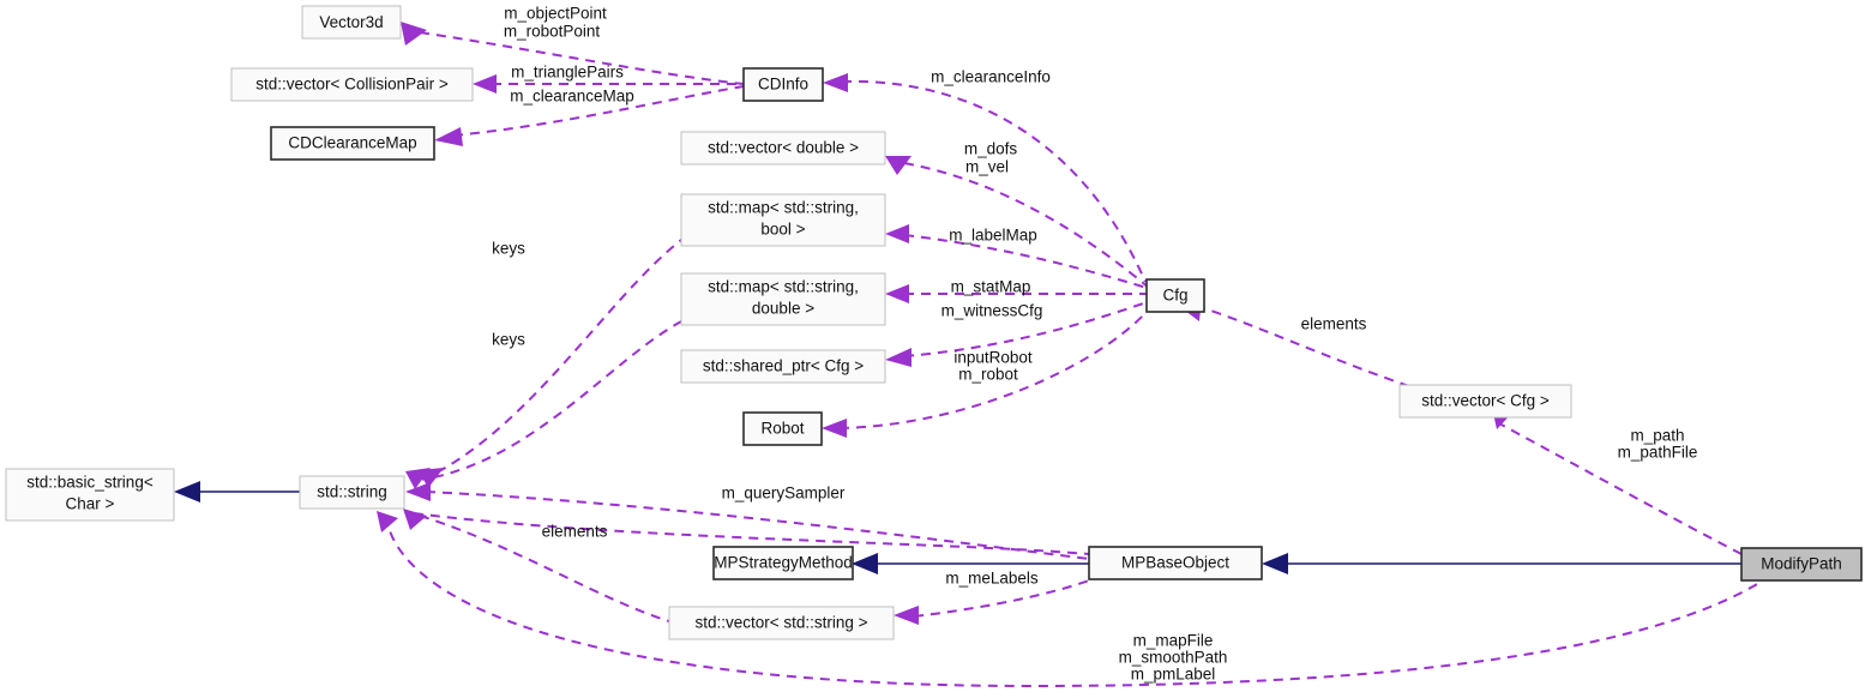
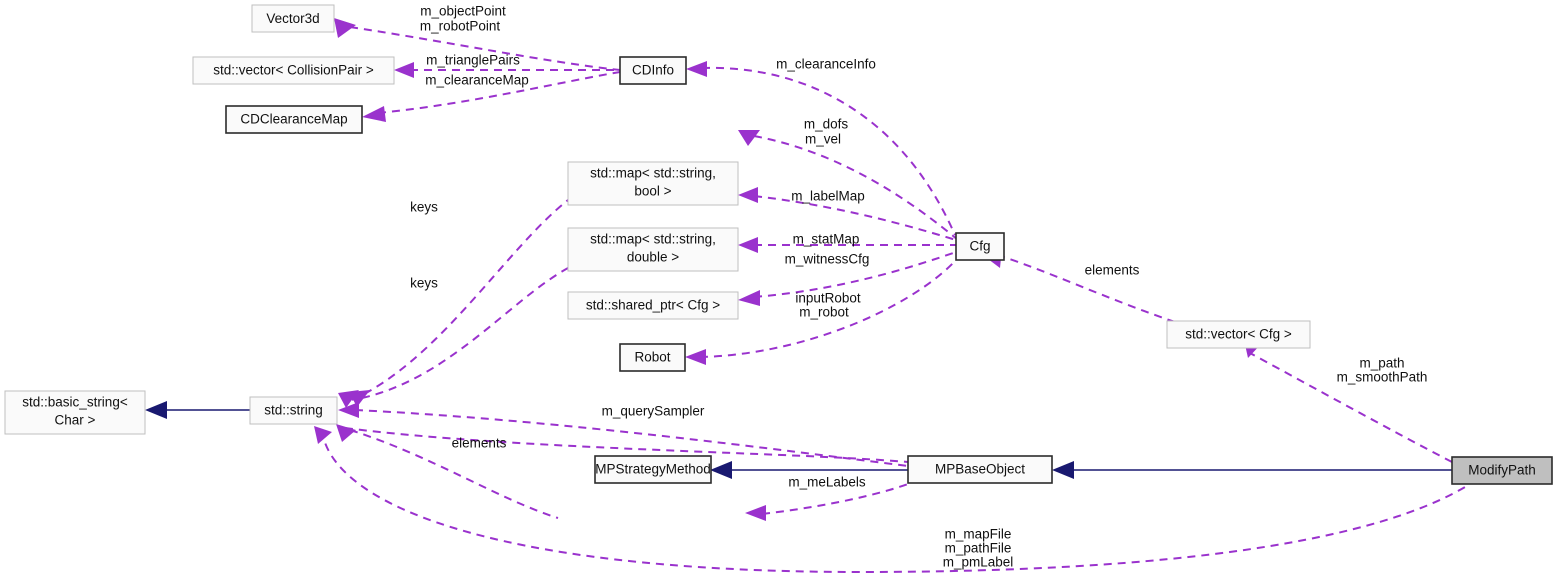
  Vector3d
  std::vector< CollisionPair >
  CDClearanceMap
  CDInfo
- std::vector< double >
  std::map< std::string,
  bool >
  std::map< std::string,
  double >
  std::shared_ptr< Cfg >
  Robot
  Cfg
  std::vector< Cfg >
  std::basic_string<
  Char >
  std::string
  MPStrategyMethod
- std::vector< std::string >
  MPBaseObject
  ModifyPath
  m_objectPoint
  m_robotPoint
  m_trianglePairs
  m_clearanceMap
  m_clearanceInfo
  m_dofs
  m_vel
  m_labelMap
  m_statMap
  m_witnessCfg
  inputRobot
  m_robot
  keys
  keys
  elements
  m_path
- m_pathFile
+ m_smoothPath
  m_querySampler
  elements
  m_meLabels
  m_mapFile
- m_smoothPath
+ m_pathFile
  m_pmLabel
